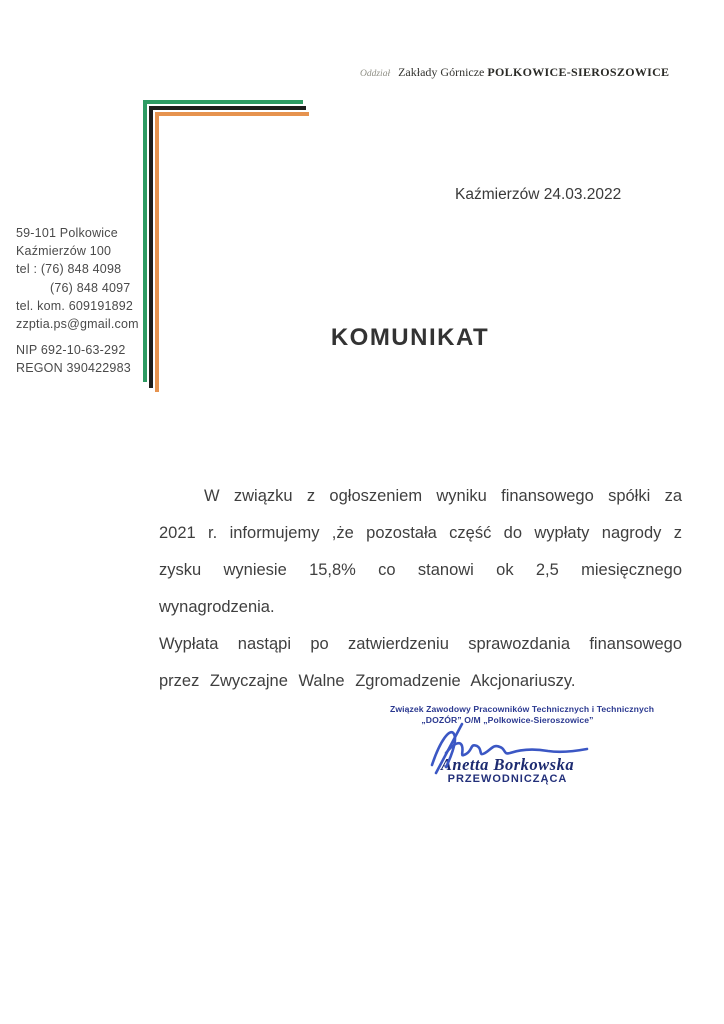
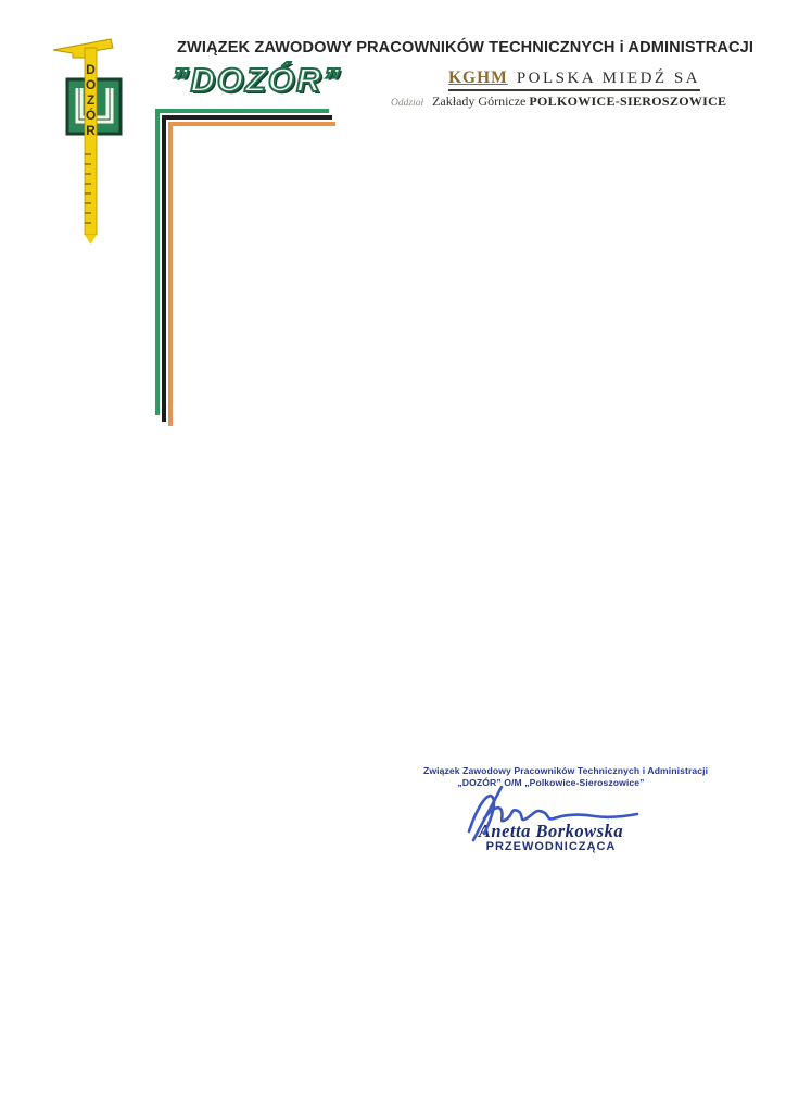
+ D
+ O
+ Z
+ Ó
+ R
+ ZWIĄZEK ZAWODOWY PRACOWNIKÓW TECHNICZNYCH i ADMINISTRACJI
+ ”DOZÓR”
+ KGHM POLSKA MIEDŹ SA
  Oddział Zakłady Górnicze POLKOWICE-SIEROSZOWICE
- 59-101 Polkowice
- Kaźmierzów 100
- tel : (76) 848 4098
- (76) 848 4097
- tel. kom. 609191892
- zzptia.ps@gmail.com
- NIP 692-10-63-292
- REGON 390422983
- Kaźmierzów 24.03.2022
- KOMUNIKAT
- W związku z ogłoszeniem wyniku finansowego spółki za 2021 r. informujemy ,że pozostała część do wypłaty nagrody z zysku wyniesie 15,8% co stanowi ok 2,5 miesięcznego wynagrodzenia.
- Wypłata nastąpi po zatwierdzeniu sprawozdania finansowego przez Zwyczajne Walne Zgromadzenie Akcjonariuszy.
- Związek Zawodowy Pracowników Technicznych i Technicznych
+ Związek Zawodowy Pracowników Technicznych i Administracji
  „DOZÓR” O/M „Polkowice-Sieroszowice”
  netta Borkowska
  PRZEWODNICZĄCA
